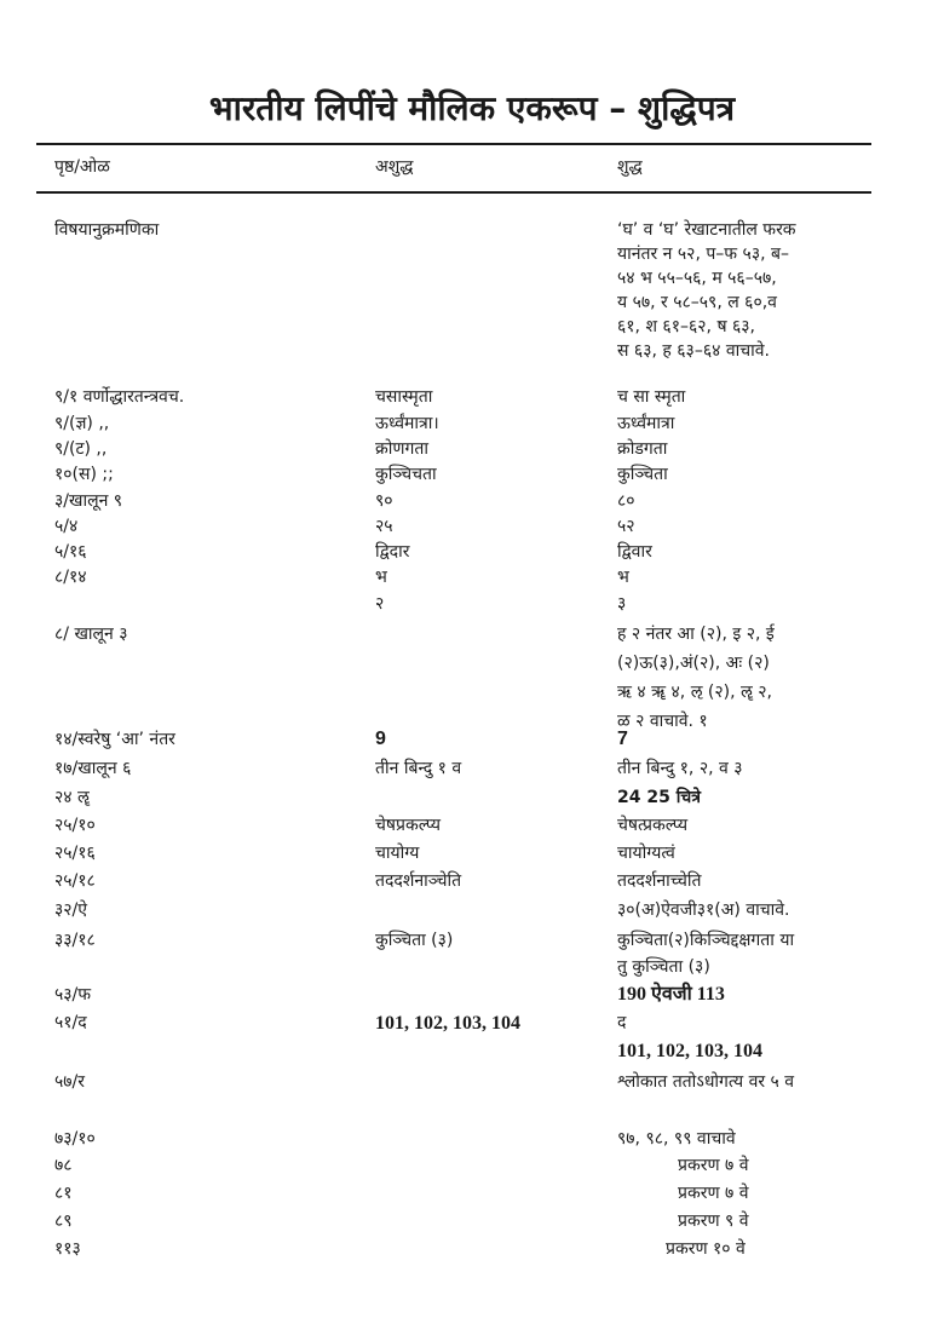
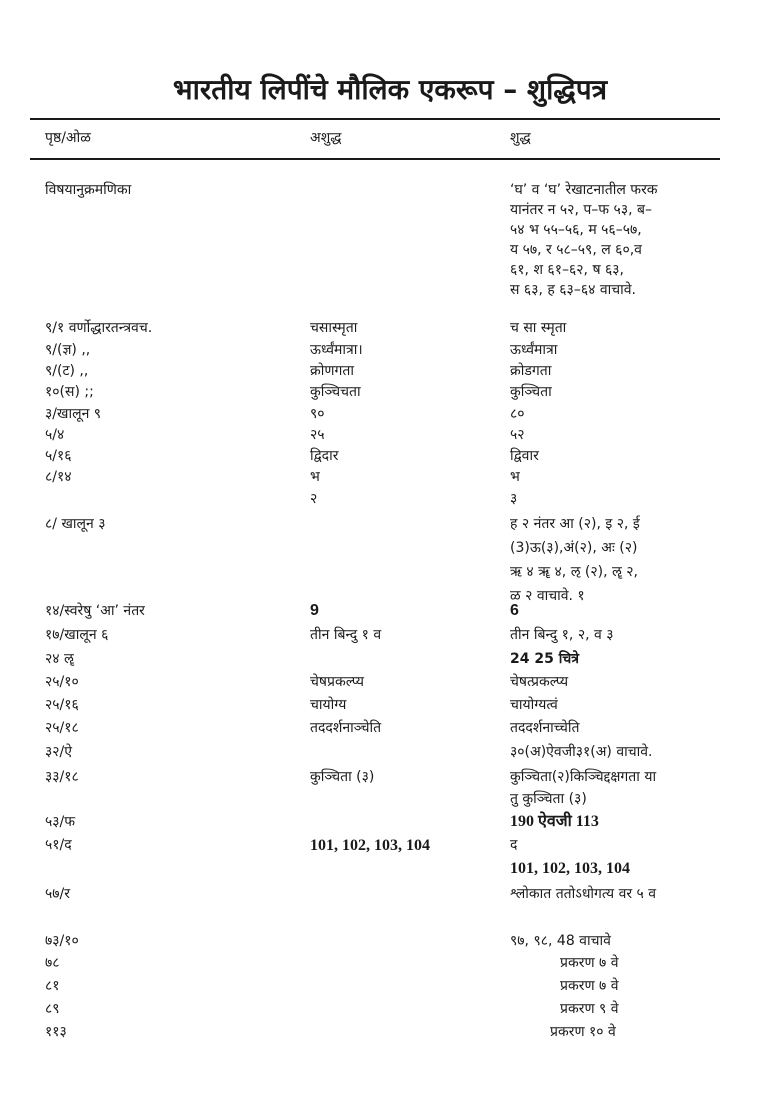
  भारतीय लिपींचे मौलिक एकरूप – शुद्धिपत्र
  पृष्ठ/ओळ
  अशुद्ध
  शुद्ध
  विषयानुक्रमणिका
  ‘घ’ व ‘घ’ रेखाटनातील फरक
  यानंतर न ५२, प–फ ५३, ब–
  ५४ भ ५५–५६, म ५६–५७,
  य ५७, र ५८–५९, ल ६०,व
  ६१, श ६१–६२, ष ६३,
  स ६३, ह ६३–६४ वाचावे.
  ९/१ वर्णोद्धारतन्त्रवच.
  चसास्मृता
  च सा स्मृता
  ९/(ज्ञ) ,,
  ऊर्ध्वंमात्रा।
  ऊर्ध्वंमात्रा
  ९/(ट) ,,
  क्रोणगता
  क्रोडगता
  १०(स) ;;
  कुञ्चिचता
  कुञ्चिता
  ३/खालून ९
  ९०
  ८०
  ५/४
  २५
  ५२
  ५/१६
  द्विदार
  द्विवार
  ८/१४
  भ
  भ
  २
  ३
  ८/ खालून ३
  ह २ नंतर आ (२), इ २, ई
- (२)ऊ(३),अं(२), अः (२)
+ (3)ऊ(३),अं(२), अः (२)
  ऋ ४ ॠ ४, ऌ (२), ॡ २,
  ळ २ वाचावे. १
  १४/स्वरेषु ‘आ’ नंतर
  9
- 7
+ 6
  १७/खालून ६
  तीन बिन्दु १ व
  तीन बिन्दु १, २, व ३
  २४ ॡ
  24 25 चित्रे
  २५/१०
  चेषप्रकल्प्य
  चेषत्प्रकल्प्य
  २५/१६
  चायोग्य
  चायोग्यत्वं
  २५/१८
  तददर्शनाञ्चेति
  तददर्शनाच्चेति
  ३२/ऐ
  ३०(अ)ऐवजी३१(अ) वाचावे.
  ३३/१८
  कुञ्चिता (३)
  कुञ्चिता(२)किञ्चिद्दक्षगता या
  तु कुञ्चिता (३)
  ५३/फ
  190 ऐवजी 113
  ५१/द
  101, 102, 103, 104
  द
  101, 102, 103, 104
  ५७/र
  श्लोकात ततोऽधोगत्य वर ५ व
  ७३/१०
- ९७, ९८, ९९ वाचावे
+ ९७, ९८, 48 वाचावे
  ७८
  प्रकरण ७ वे
  ८१
  प्रकरण ७ वे
  ८९
  प्रकरण ९ वे
  ११३
  प्रकरण १० वे
